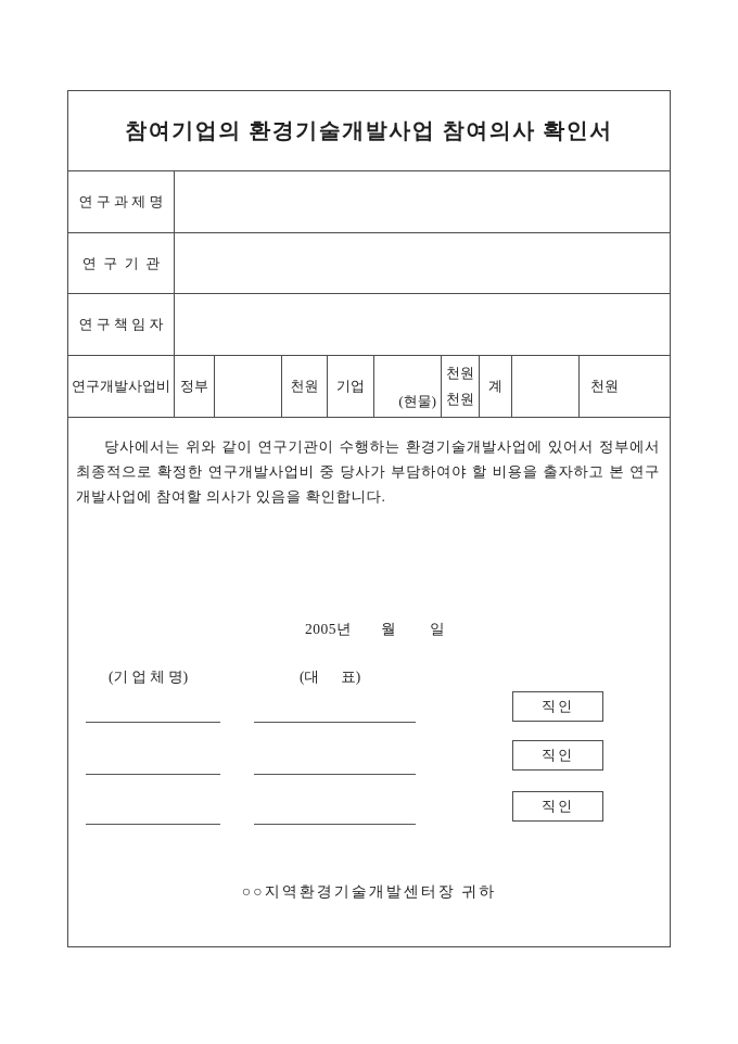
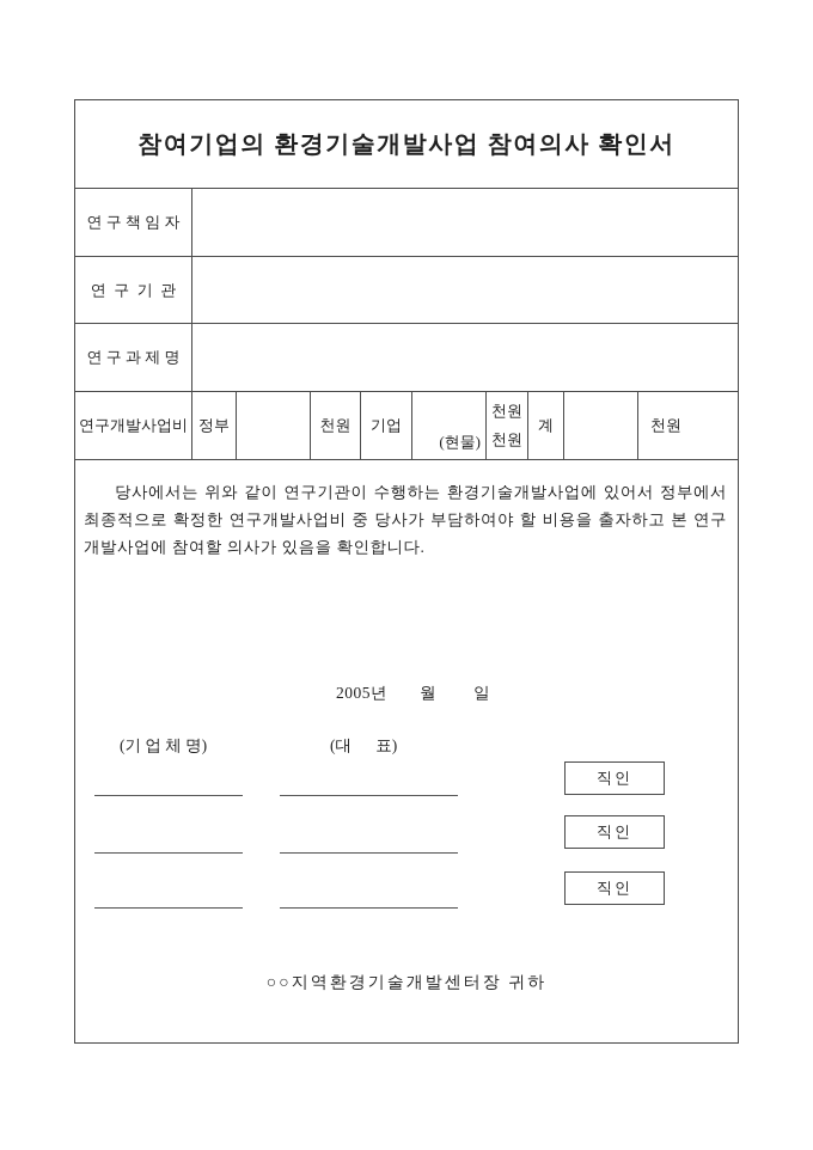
  참여기업의 환경기술개발사업 참여의사 확인서
- 연 구 과 제 명
+ 연 구 책 임 자
  연 구 기 관
- 연 구 책 임 자
+ 연 구 과 제 명
  연구개발사업비
  정부
  천원
  기업
  (현물)
  천원
  천원
  계
  천원
  당사에서는 위와 같이 연구기관이 수행하는 환경기술개발사업에 있어서 정부에서 최종적으로 확정한 연구개발사업비 중 당사가 부담하여야 할 비용을 출자하고 본 연구개발사업에 참여할 의사가 있음을 확인합니다.
  2005년 월 일
  (기 업 체 명)
  (대 표)
  직인
  직인
  직인
  ○○지역환경기술개발센터장 귀하
